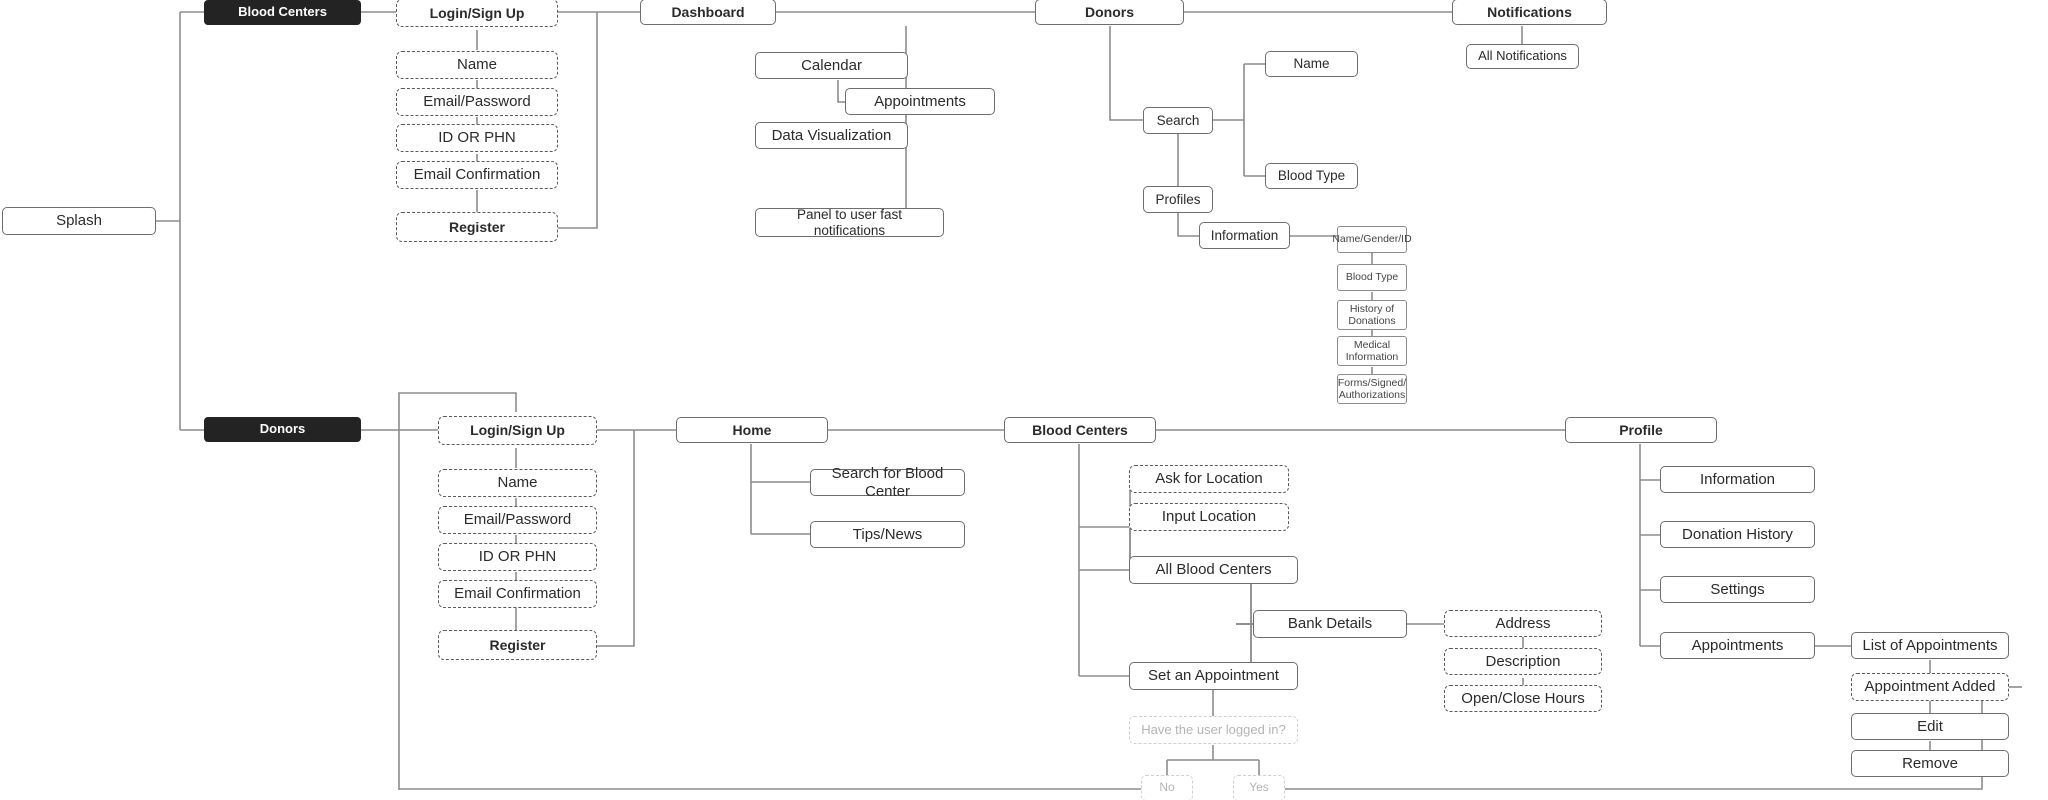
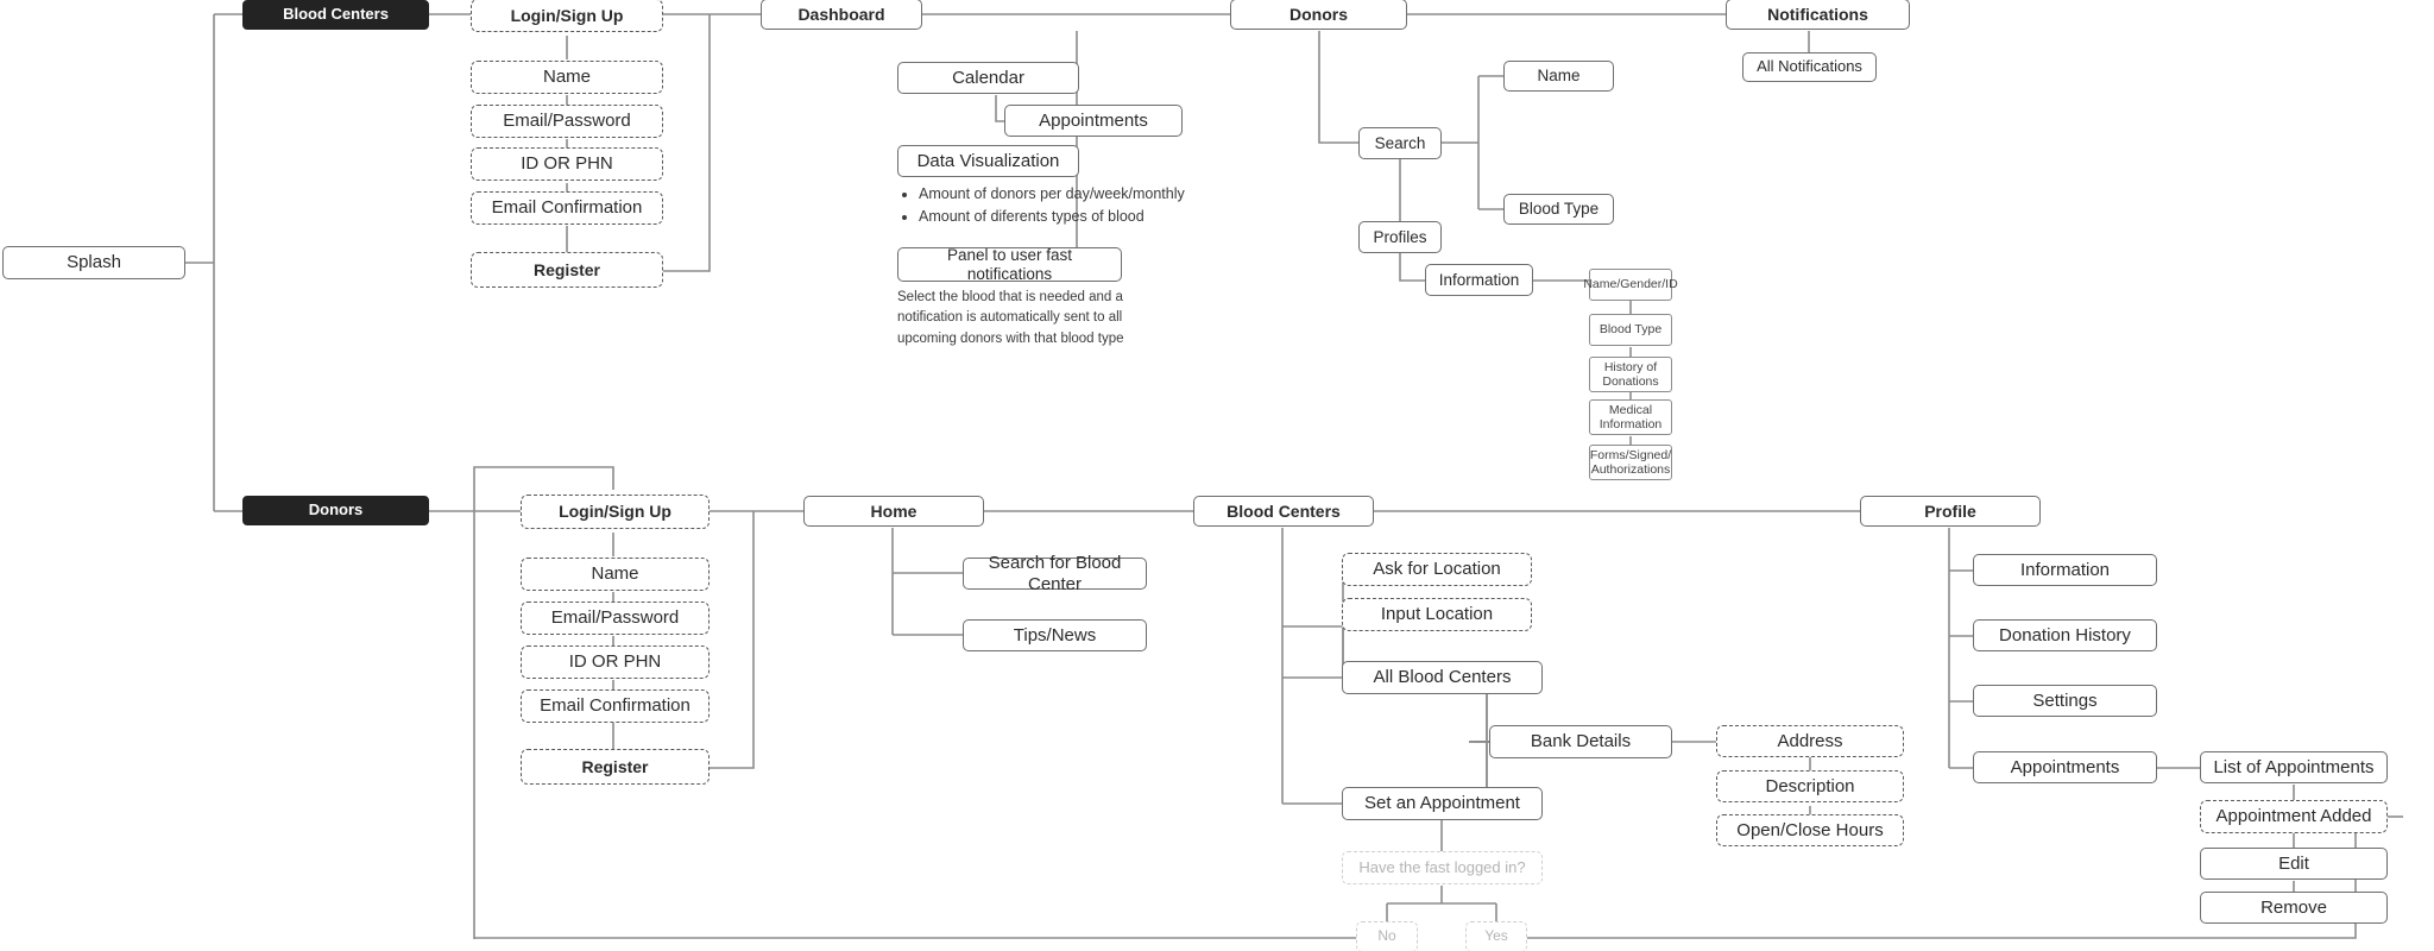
  Splash
  Blood Centers
  Login/Sign Up
  Name
  Email/Password
  ID OR PHN
  Email Confirmation
  Register
  Dashboard
  Calendar
  Appointments
  Data Visualization
+ Amount of donors per day/week/monthly
+ Amount of diferents types of blood
  Panel to user fast notifications
+ Select the blood that is needed and a notification is automatically sent to all upcoming donors with that blood type
  Donors
  Notifications
  All Notifications
  Search
  Name
  Blood Type
  Profiles
  Information
  Name/Gender/ID
  Blood Type
  History of
  Donations
  Medical
  Information
  Forms/Signed/
  Authorizations
  Donors
  Login/Sign Up
  Name
  Email/Password
  ID OR PHN
  Email Confirmation
  Register
  Home
  Search for Blood Center
  Tips/News
  Blood Centers
  Ask for Location
  Input Location
  All Blood Centers
  Bank Details
  Address
  Description
  Open/Close Hours
  Set an Appointment
- Have the user logged in?
+ Have the fast logged in?
  No
  Yes
  Profile
  Information
  Donation History
  Settings
  Appointments
  List of Appointments
  Appointment Added
  Edit
  Remove
